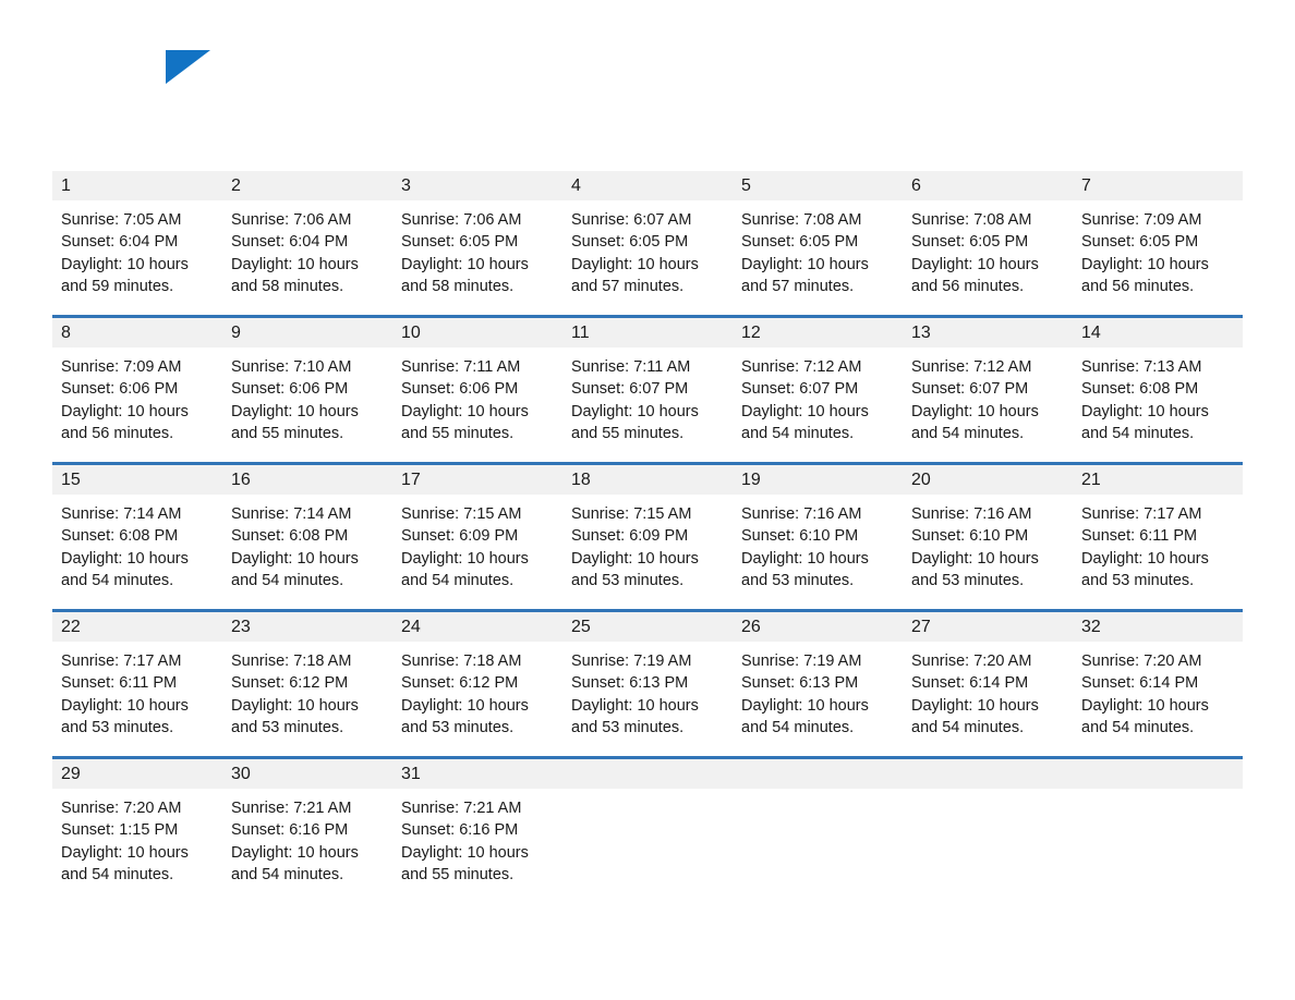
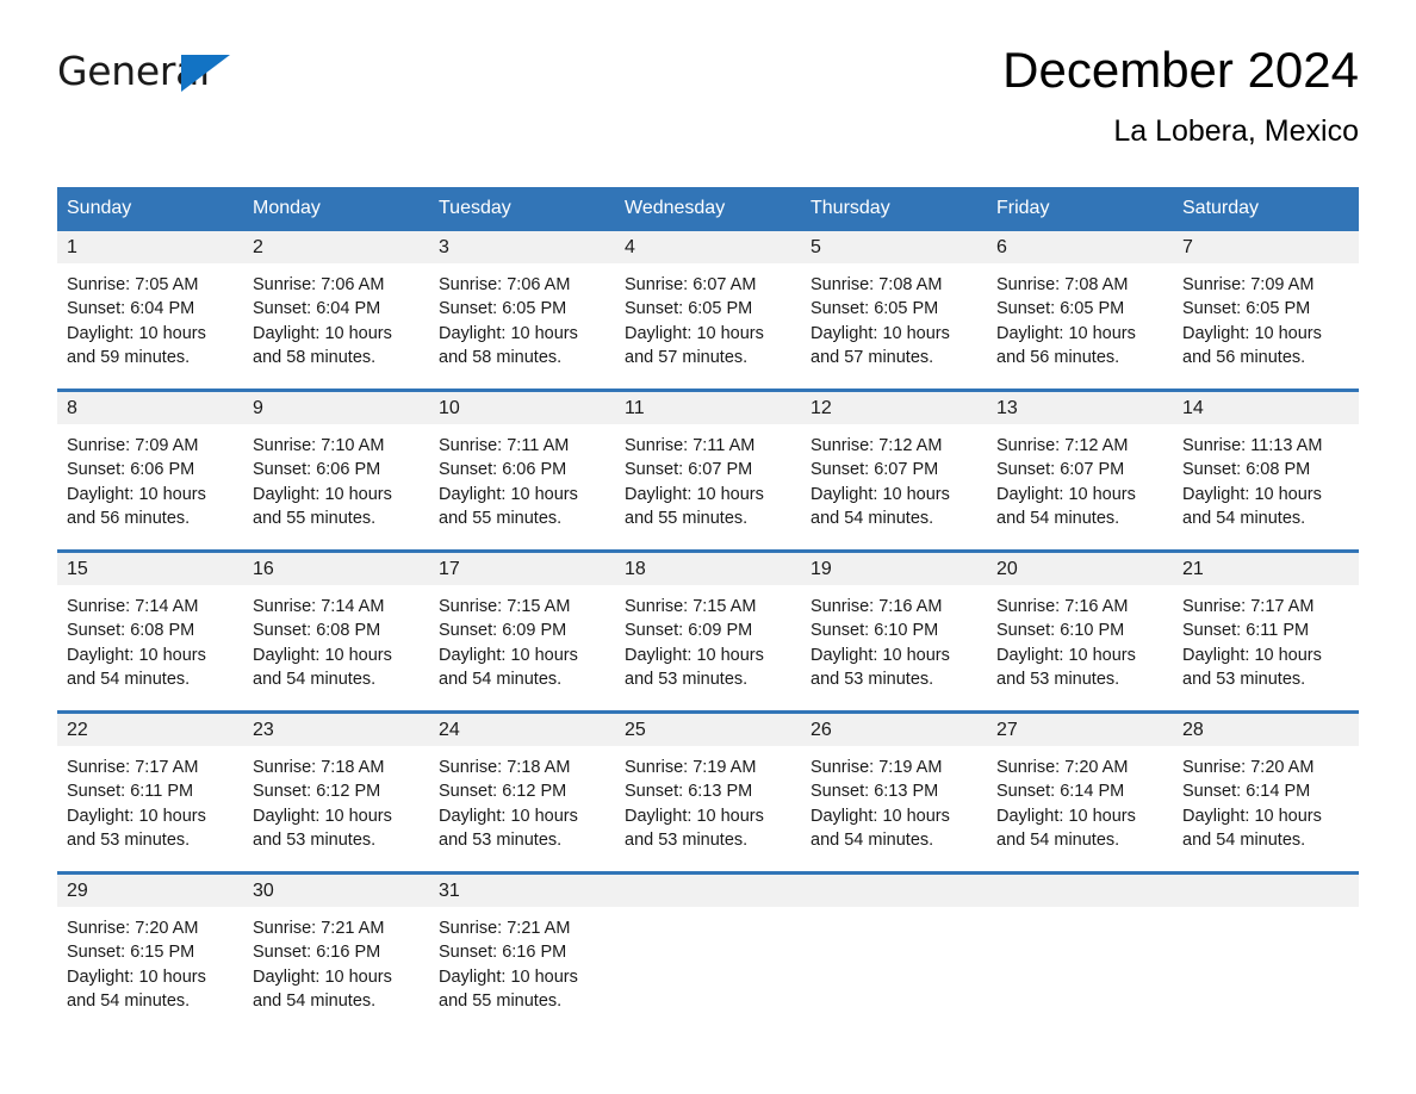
+ General
+ December 2024
+ La Lobera, Mexico
+ Sunday
+ Monday
+ Tuesday
+ Wednesday
+ Thursday
+ Friday
+ Saturday
  1
  Sunrise: 7:05 AM
  Sunset: 6:04 PM
  Daylight: 10 hours and 59 minutes.
  2
  Sunrise: 7:06 AM
  Sunset: 6:04 PM
  Daylight: 10 hours and 58 minutes.
  3
  Sunrise: 7:06 AM
  Sunset: 6:05 PM
  Daylight: 10 hours and 58 minutes.
  4
  Sunrise: 6:07 AM
  Sunset: 6:05 PM
  Daylight: 10 hours and 57 minutes.
  5
  Sunrise: 7:08 AM
  Sunset: 6:05 PM
  Daylight: 10 hours and 57 minutes.
  6
  Sunrise: 7:08 AM
  Sunset: 6:05 PM
  Daylight: 10 hours and 56 minutes.
  7
  Sunrise: 7:09 AM
  Sunset: 6:05 PM
  Daylight: 10 hours and 56 minutes.
  8
  Sunrise: 7:09 AM
  Sunset: 6:06 PM
  Daylight: 10 hours and 56 minutes.
  9
  Sunrise: 7:10 AM
  Sunset: 6:06 PM
  Daylight: 10 hours and 55 minutes.
  10
  Sunrise: 7:11 AM
  Sunset: 6:06 PM
  Daylight: 10 hours and 55 minutes.
  11
  Sunrise: 7:11 AM
  Sunset: 6:07 PM
  Daylight: 10 hours and 55 minutes.
  12
  Sunrise: 7:12 AM
  Sunset: 6:07 PM
  Daylight: 10 hours and 54 minutes.
  13
  Sunrise: 7:12 AM
  Sunset: 6:07 PM
  Daylight: 10 hours and 54 minutes.
  14
- Sunrise: 7:13 AM
+ Sunrise: 11:13 AM
  Sunset: 6:08 PM
  Daylight: 10 hours and 54 minutes.
  15
  Sunrise: 7:14 AM
  Sunset: 6:08 PM
  Daylight: 10 hours and 54 minutes.
  16
  Sunrise: 7:14 AM
  Sunset: 6:08 PM
  Daylight: 10 hours and 54 minutes.
  17
  Sunrise: 7:15 AM
  Sunset: 6:09 PM
  Daylight: 10 hours and 54 minutes.
  18
  Sunrise: 7:15 AM
  Sunset: 6:09 PM
  Daylight: 10 hours and 53 minutes.
  19
  Sunrise: 7:16 AM
  Sunset: 6:10 PM
  Daylight: 10 hours and 53 minutes.
  20
  Sunrise: 7:16 AM
  Sunset: 6:10 PM
  Daylight: 10 hours and 53 minutes.
  21
  Sunrise: 7:17 AM
  Sunset: 6:11 PM
  Daylight: 10 hours and 53 minutes.
  22
  Sunrise: 7:17 AM
  Sunset: 6:11 PM
  Daylight: 10 hours and 53 minutes.
  23
  Sunrise: 7:18 AM
  Sunset: 6:12 PM
  Daylight: 10 hours and 53 minutes.
  24
  Sunrise: 7:18 AM
  Sunset: 6:12 PM
  Daylight: 10 hours and 53 minutes.
  25
  Sunrise: 7:19 AM
  Sunset: 6:13 PM
  Daylight: 10 hours and 53 minutes.
  26
  Sunrise: 7:19 AM
  Sunset: 6:13 PM
  Daylight: 10 hours and 54 minutes.
  27
  Sunrise: 7:20 AM
  Sunset: 6:14 PM
  Daylight: 10 hours and 54 minutes.
- 32
+ 28
  Sunrise: 7:20 AM
  Sunset: 6:14 PM
  Daylight: 10 hours and 54 minutes.
  29
  Sunrise: 7:20 AM
- Sunset: 1:15 PM
+ Sunset: 6:15 PM
  Daylight: 10 hours and 54 minutes.
  30
  Sunrise: 7:21 AM
  Sunset: 6:16 PM
  Daylight: 10 hours and 54 minutes.
  31
  Sunrise: 7:21 AM
  Sunset: 6:16 PM
  Daylight: 10 hours and 55 minutes.
